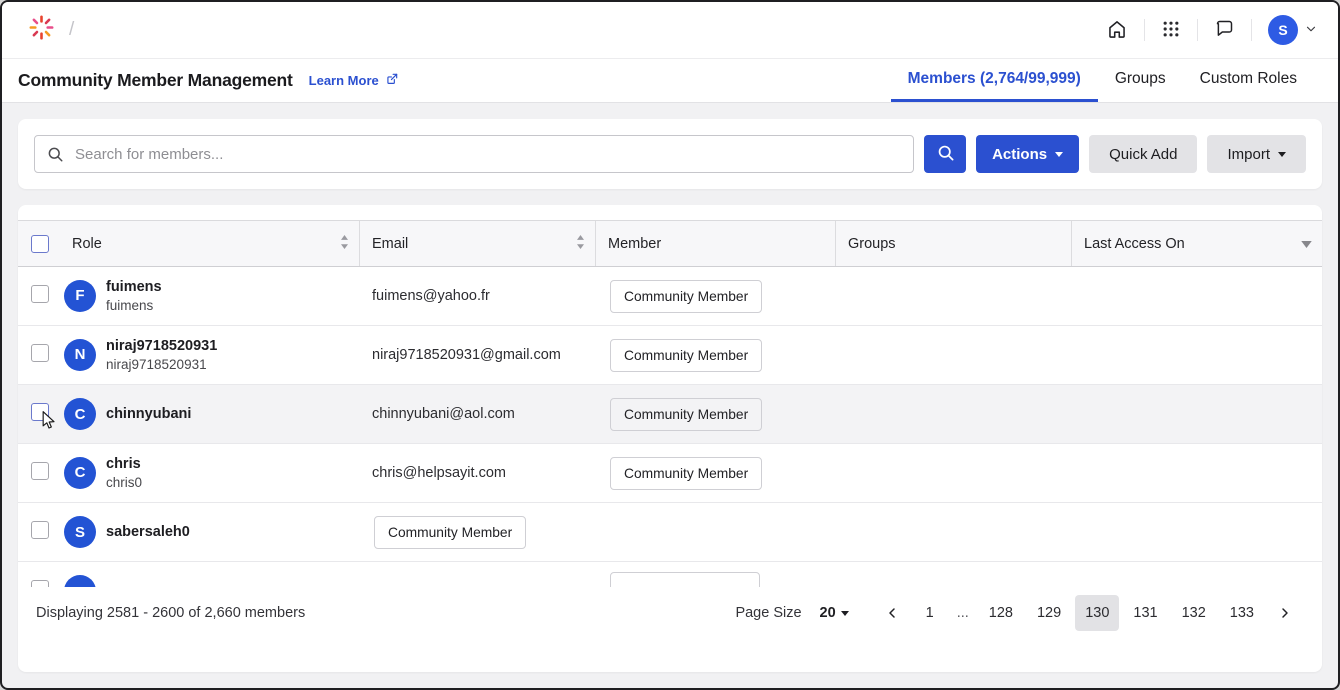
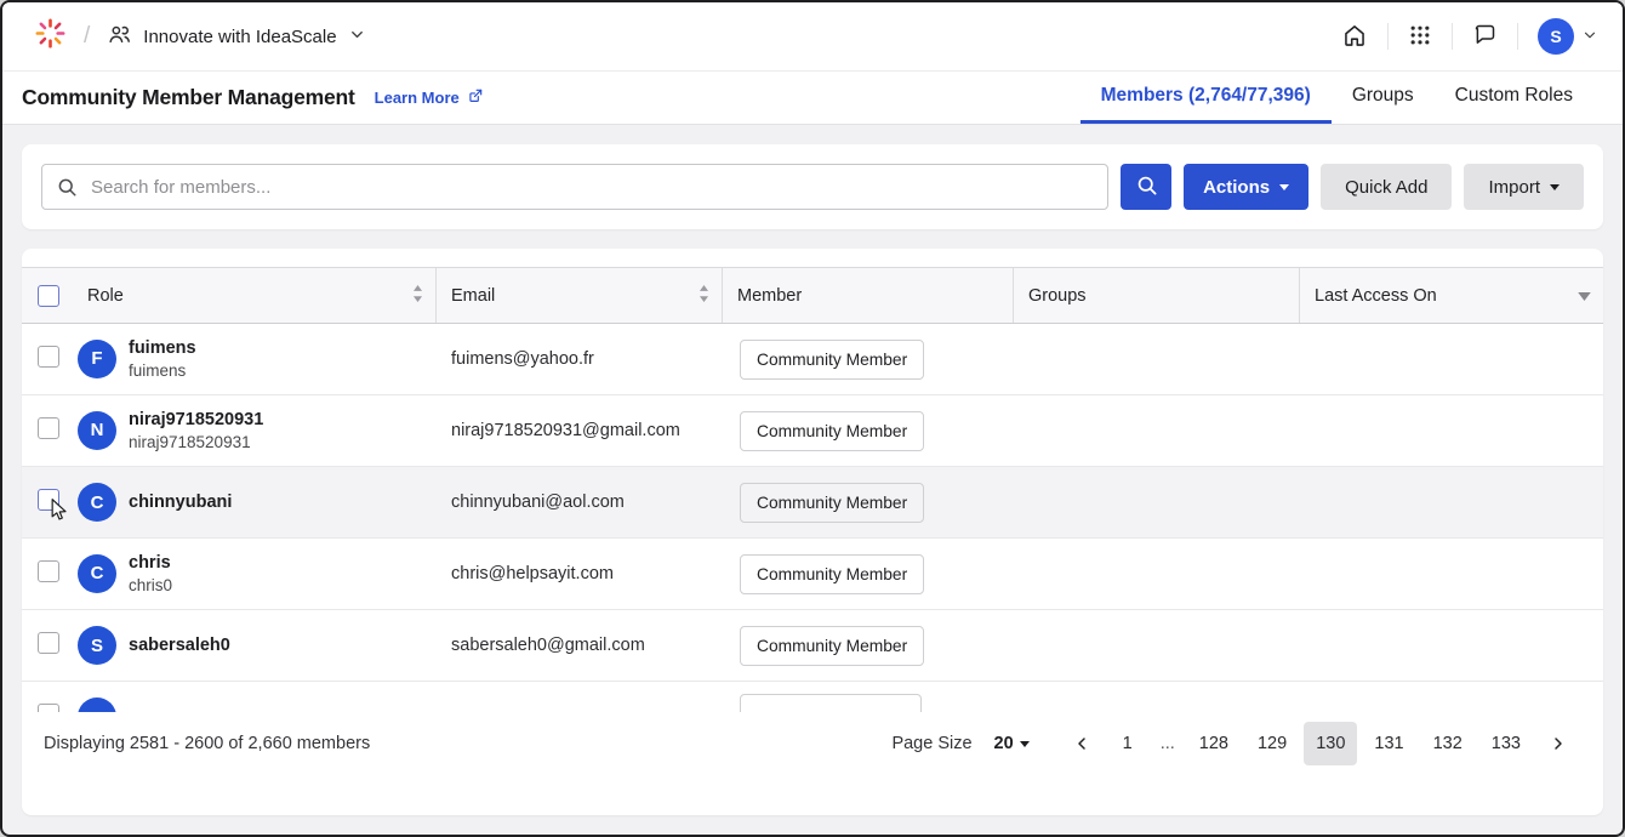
  /
+ Innovate with IdeaScale
  S
  Community Member Management
  Learn More
- Members (2,764/99,999)
+ Members (2,764/77,396)
  Groups
  Custom Roles
  Search for members...
  Actions
  Quick Add
  Import
  Role
  Email
  Member
  Groups
  Last Access On
  F
  fuimens
  fuimens
  fuimens@yahoo.fr
  Community Member
  N
  niraj9718520931
  niraj9718520931
  niraj9718520931@gmail.com
  Community Member
  C
  chinnyubani
  chinnyubani@aol.com
  Community Member
  C
  chris
  chris0
  chris@helpsayit.com
  Community Member
  S
  sabersaleh0
+ sabersaleh0@gmail.com
  Community Member
  Displaying 2581 - 2600 of 2,660 members
  Page Size
  20
  1
  ...
  128
  129
  130
  131
  132
  133
